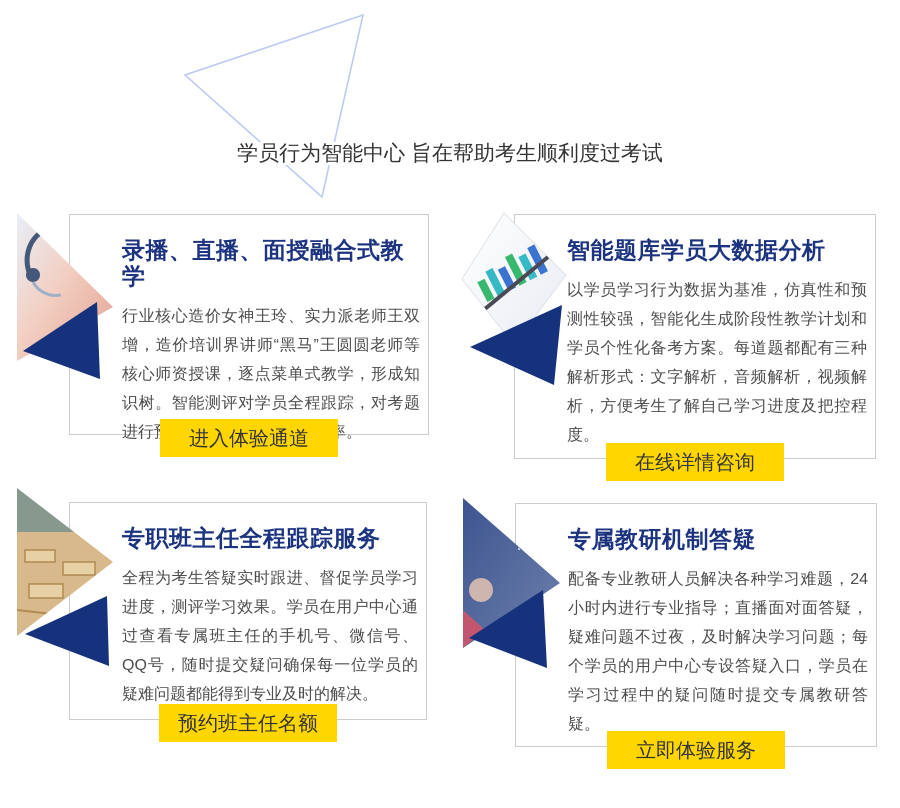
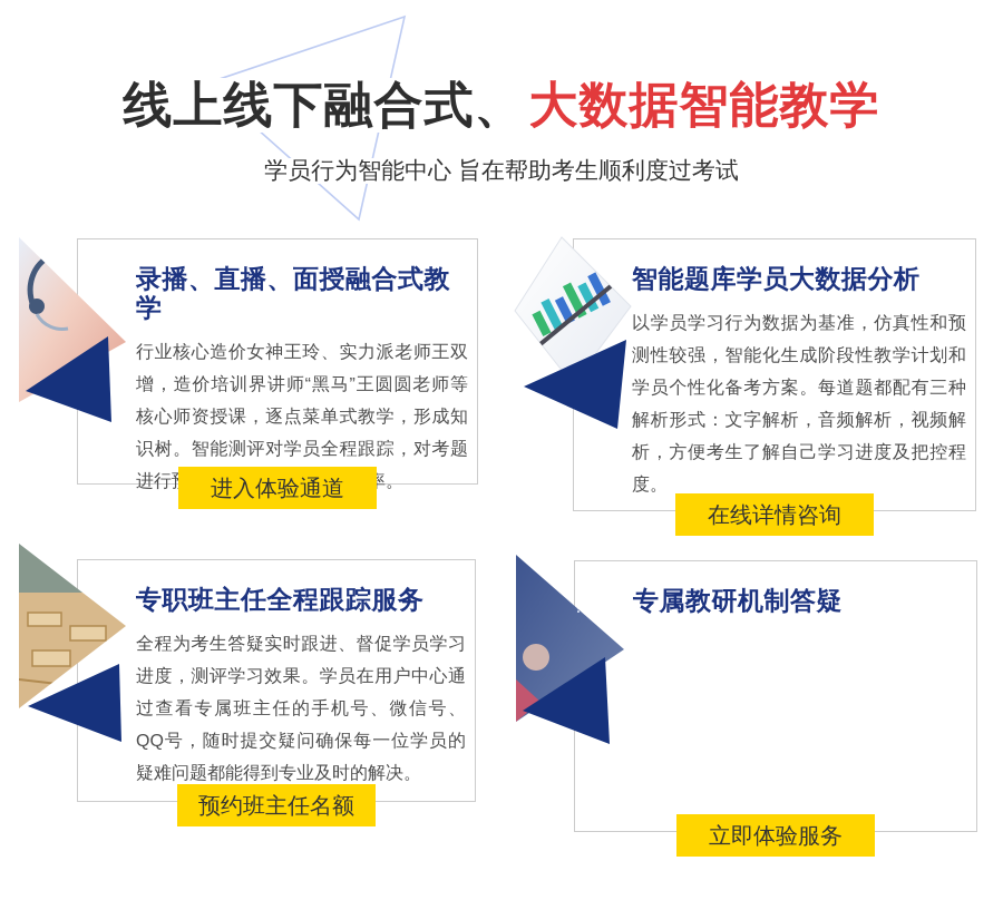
+ 线上线下融合式、大数据智能教学
  学员行为智能中心 旨在帮助考生顺利度过考试
  录播、直播、面授融合式教学
  行业核心造价女神王玲、实力派老师王双增，造价培训界讲师“黑马”王圆圆老师等核心师资授课，逐点菜单式教学，形成知识树。智能测评对学员全程跟踪，对考题进行率。
  进入体验通道
  智能题库学员大数据分析
  以学员学习行为数据为基准，仿真性和预测性较强，智能化生成阶段性教学计划和学员个性化备考方案。每道题都配有三种解析形式：文字解析，音频解析，视频解析，方便考生了解自己学习进度及把控程度。
  在线详情咨询
  专职班主任全程跟踪服务
  全程为考生答疑实时跟进、督促学员学习进度，测评学习效果。学员在用户中心通过查看专属班主任的手机号、微信号、QQ号，随时提交疑问确保每一位学员的疑难问题都能得到专业及时的解决。
  预约班主任名额
  专属教研机制答疑
- 配备专业教研人员解决各种学习难题，24小时内进行专业指导；直播面对面答疑，疑难问题不过夜，及时解决学习问题；每个学员的用户中心专设答疑入口，学员在学习过程中的疑问随时提交专属教研答疑。
  立即体验服务
